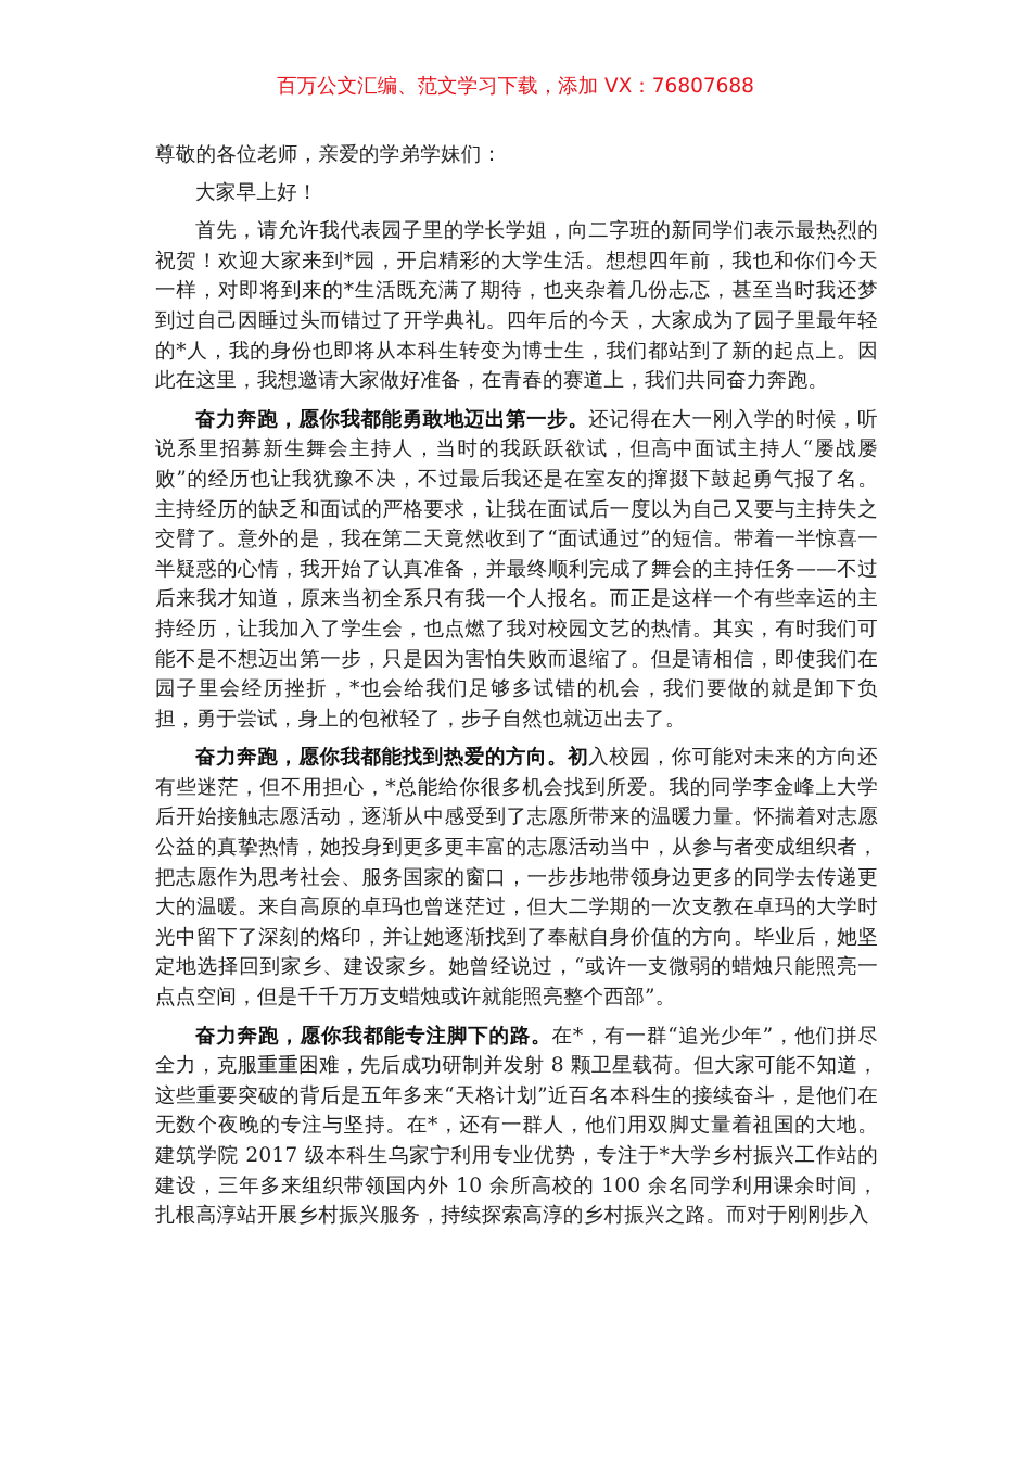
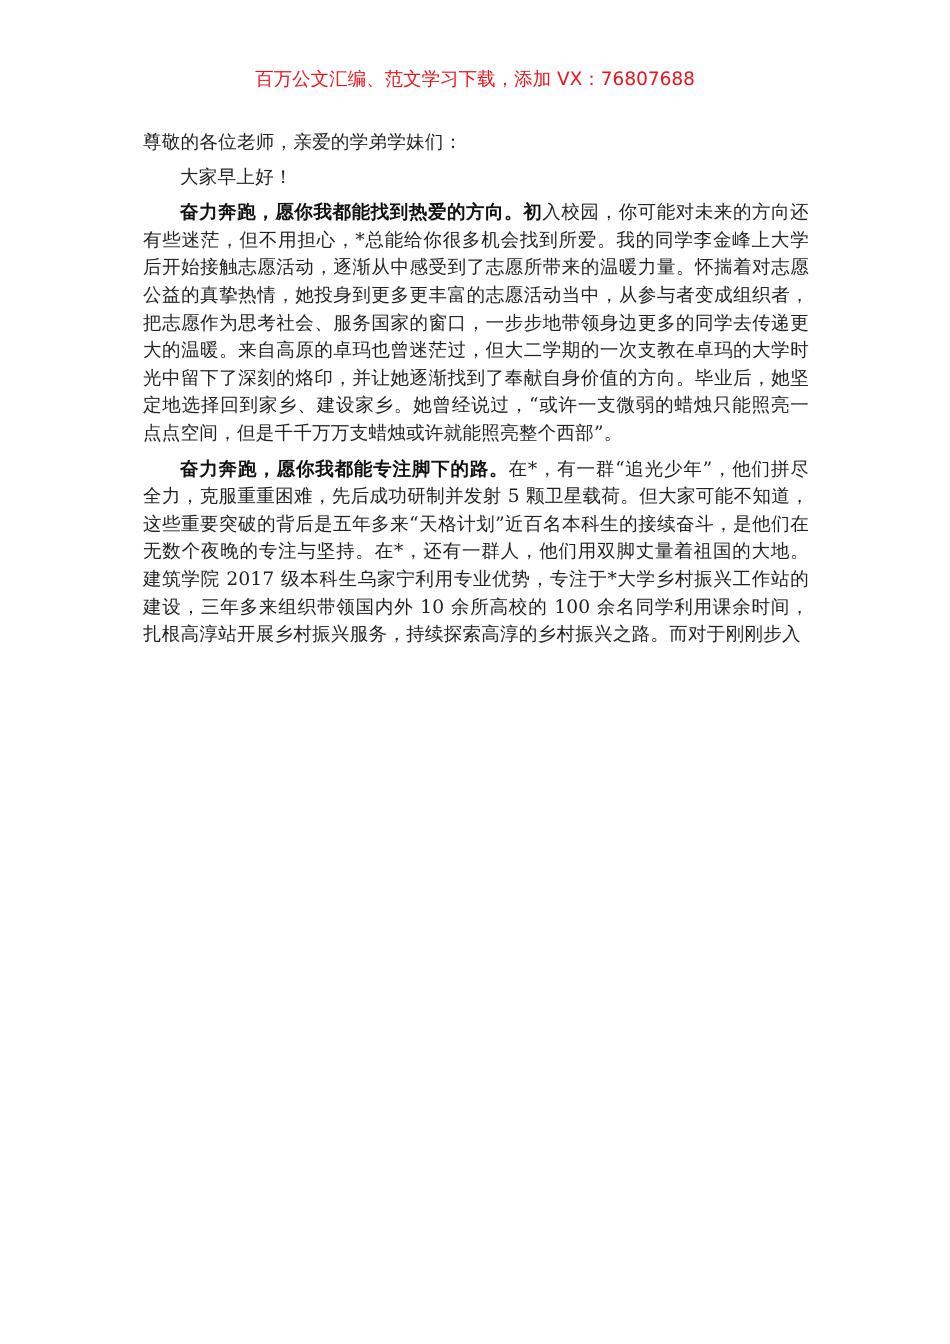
  百万公文汇编、范文学习下载，添加 VX：76807688
  尊敬的各位老师，亲爱的学弟学妹们：
  大家早上好！
- 首先，请允许我代表园子里的学长学姐，向二字班的新同学们表示最热烈的祝贺！欢迎大家来到*园，开启精彩的大学生活。想想四年前，我也和你们今天一样，对即将到来的*生活既充满了期待，也夹杂着几份忐忑，甚至当时我还梦到过自己因睡过头而错过了开学典礼。四年后的今天，大家成为了园子里最年轻的*人，我的身份也即将从本科生转变为博士生，我们都站到了新的起点上。因此在这里，我想邀请大家做好准备，在青春的赛道上，我们共同奋力奔跑。
- 奋力奔跑，愿你我都能勇敢地迈出第一步。还记得在大一刚入学的时候，听说系里招募新生舞会主持人，当时的我跃跃欲试，但高中面试主持人“屡战屡败”的经历也让我犹豫不决，不过最后我还是在室友的撺掇下鼓起勇气报了名。主持经历的缺乏和面试的严格要求，让我在面试后一度以为自己又要与主持失之交臂了。意外的是，我在第二天竟然收到了“面试通过”的短信。带着一半惊喜一半疑惑的心情，我开始了认真准备，并最终顺利完成了舞会的主持任务——不过后来我才知道，原来当初全系只有我一个人报名。而正是这样一个有些幸运的主持经历，让我加入了学生会，也点燃了我对校园文艺的热情。其实，有时我们可能不是不想迈出第一步，只是因为害怕失败而退缩了。但是请相信，即使我们在园子里会经历挫折，*也会给我们足够多试错的机会，我们要做的就是卸下负担，勇于尝试，身上的包袱轻了，步子自然也就迈出去了。
  奋力奔跑，愿你我都能找到热爱的方向。初入校园，你可能对未来的方向还有些迷茫，但不用担心，*总能给你很多机会找到所爱。我的同学李金峰上大学后开始接触志愿活动，逐渐从中感受到了志愿所带来的温暖力量。怀揣着对志愿公益的真挚热情，她投身到更多更丰富的志愿活动当中，从参与者变成组织者，把志愿作为思考社会、服务国家的窗口，一步步地带领身边更多的同学去传递更大的温暖。来自高原的卓玛也曾迷茫过，但大二学期的一次支教在卓玛的大学时光中留下了深刻的烙印，并让她逐渐找到了奉献自身价值的方向。毕业后，她坚定地选择回到家乡、建设家乡。她曾经说过，“或许一支微弱的蜡烛只能照亮一点点空间，但是千千万万支蜡烛或许就能照亮整个西部”。
- 奋力奔跑，愿你我都能专注脚下的路。在*，有一群“追光少年”，他们拼尽全力，克服重重困难，先后成功研制并发射 8 颗卫星载荷。但大家可能不知道，这些重要突破的背后是五年多来“天格计划”近百名本科生的接续奋斗，是他们在无数个夜晚的专注与坚持。在*，还有一群人，他们用双脚丈量着祖国的大地。建筑学院 2017 级本科生乌家宁利用专业优势，专注于*大学乡村振兴工作站的建设，三年多来组织带领国内外 10 余所高校的 100 余名同学利用课余时间，扎根高淳站开展乡村振兴服务，持续探索高淳的乡村振兴之路。而对于刚刚步入
+ 奋力奔跑，愿你我都能专注脚下的路。在*，有一群“追光少年”，他们拼尽全力，克服重重困难，先后成功研制并发射 5 颗卫星载荷。但大家可能不知道，这些重要突破的背后是五年多来“天格计划”近百名本科生的接续奋斗，是他们在无数个夜晚的专注与坚持。在*，还有一群人，他们用双脚丈量着祖国的大地。建筑学院 2017 级本科生乌家宁利用专业优势，专注于*大学乡村振兴工作站的建设，三年多来组织带领国内外 10 余所高校的 100 余名同学利用课余时间，扎根高淳站开展乡村振兴服务，持续探索高淳的乡村振兴之路。而对于刚刚步入
